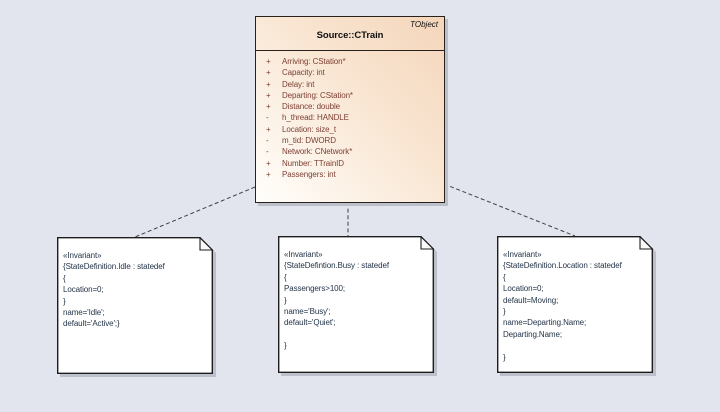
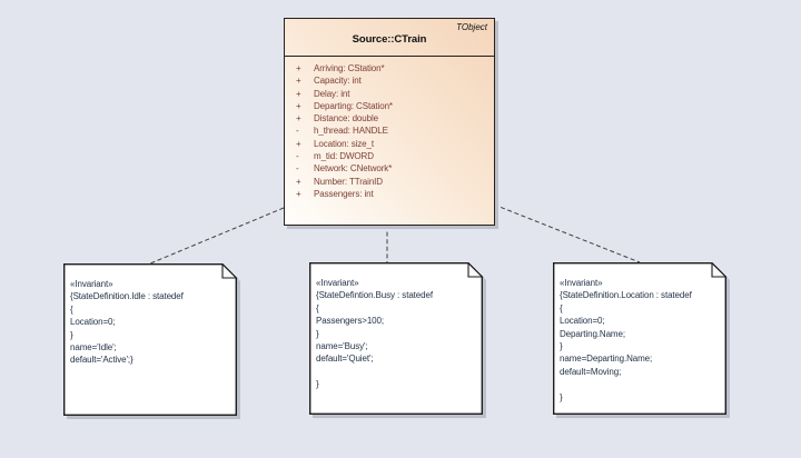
  TObject
  Source::CTrain
  +
  Arriving: CStation*
  +
  Capacity: int
  +
  Delay: int
  +
  Departing: CStation*
  +
  Distance: double
  -
  h_thread: HANDLE
  +
  Location: size_t
  -
  m_tid: DWORD
  -
  Network: CNetwork*
  +
  Number: TTrainID
  +
  Passengers: int
  «Invariant»
  {StateDefinition.Idle : statedef
  {
  Location=0;
  }
  name='Idle';
  default='Active';}
  «Invariant»
  {StateDefintion.Busy : statedef
  {
  Passengers>100;
  }
  name='Busy';
  default='Quiet';
  }
  «Invariant»
  {StateDefinition.Location : statedef
  {
  Location=0;
- default=Moving;
+ Departing.Name;
  }
  name=Departing.Name;
- Departing.Name;
+ default=Moving;
  }
